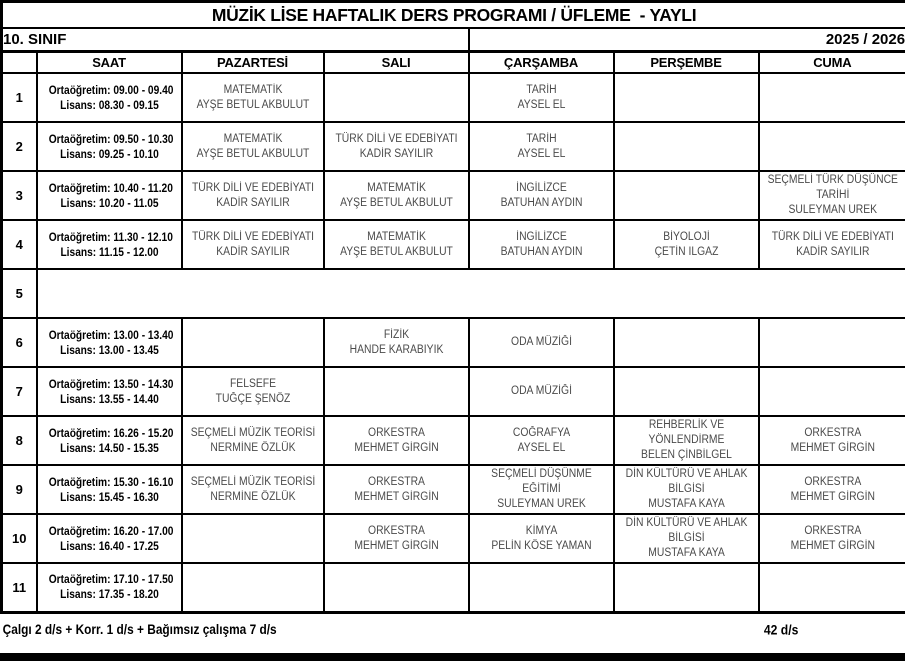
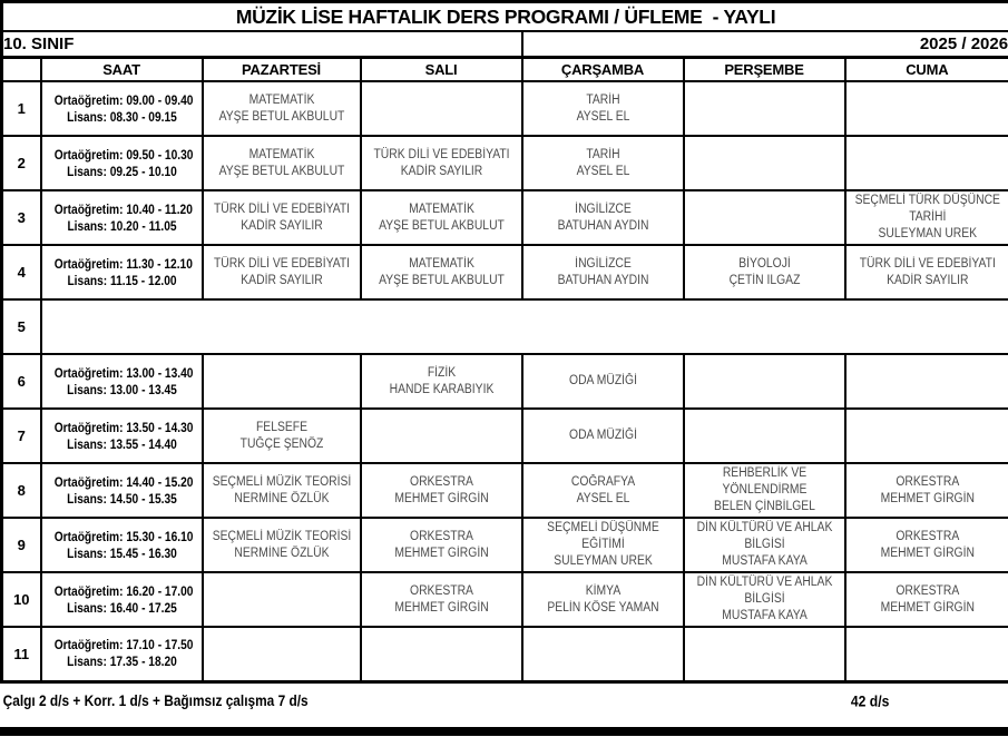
  MÜZİK LİSE HAFTALIK DERS PROGRAMI / ÜFLEME - YAYLI
  10. SINIF	2025 / 2026
  	SAAT	PAZARTESİ	SALI	ÇARŞAMBA	PERŞEMBE	CUMA
  1	Ortaöğretim: 09.00 - 09.40Lisans: 08.30 - 09.15	MATEMATİKAYŞE BETÜL AKBULUT		TARİHAYSEL EL
  2	Ortaöğretim: 09.50 - 10.30Lisans: 09.25 - 10.10	MATEMATİKAYŞE BETÜL AKBULUT	TÜRK DİLİ VE EDEBİYATIKADİR SAYILIR	TARİHAYSEL EL
  3	Ortaöğretim: 10.40 - 11.20Lisans: 10.20 - 11.05	TÜRK DİLİ VE EDEBİYATIKADİR SAYILIR	MATEMATİKAYŞE BETÜL AKBULUT	İNGİLİZCEBATUHAN AYDIN		SEÇMELİ TÜRK DÜŞÜNCETARİHİSÜLEYMAN ÜREK
  4	Ortaöğretim: 11.30 - 12.10Lisans: 11.15 - 12.00	TÜRK DİLİ VE EDEBİYATIKADİR SAYILIR	MATEMATİKAYŞE BETÜL AKBULUT	İNGİLİZCEBATUHAN AYDIN	BİYOLOJİÇETİN ILGAZ	TÜRK DİLİ VE EDEBİYATIKADİR SAYILIR
  5
  6	Ortaöğretim: 13.00 - 13.40Lisans: 13.00 - 13.45		FİZİKHANDE KARABIYIK	ODA MÜZİĞİ
  7	Ortaöğretim: 13.50 - 14.30Lisans: 13.55 - 14.40	FELSEFETUĞÇE ŞENÖZ		ODA MÜZİĞİ
- 8	Ortaöğretim: 16.26 - 15.20Lisans: 14.50 - 15.35	SEÇMELİ MÜZİK TEORİSİNERMİNE ÖZLÜK	ORKESTRAMEHMET GİRGİN	COĞRAFYAAYSEL EL	REHBERLİK VEYÖNLENDİRMEBELEN ÇİNBİLGEL	ORKESTRAMEHMET GİRGİN
+ 8	Ortaöğretim: 14.40 - 15.20Lisans: 14.50 - 15.35	SEÇMELİ MÜZİK TEORİSİNERMİNE ÖZLÜK	ORKESTRAMEHMET GİRGİN	COĞRAFYAAYSEL EL	REHBERLİK VEYÖNLENDİRMEBELEN ÇİNBİLGEL	ORKESTRAMEHMET GİRGİN
  9	Ortaöğretim: 15.30 - 16.10Lisans: 15.45 - 16.30	SEÇMELİ MÜZİK TEORİSİNERMİNE ÖZLÜK	ORKESTRAMEHMET GİRGİN	SEÇMELİ DÜŞÜNMEEĞİTİMİSÜLEYMAN ÜREK	DİN KÜLTÜRÜ VE AHLAKBİLGİSİMUSTAFA KAYA	ORKESTRAMEHMET GİRGİN
  10	Ortaöğretim: 16.20 - 17.00Lisans: 16.40 - 17.25		ORKESTRAMEHMET GİRGİN	KİMYAPELİN KÖSE YAMAN	DİN KÜLTÜRÜ VE AHLAKBİLGİSİMUSTAFA KAYA	ORKESTRAMEHMET GİRGİN
  11	Ortaöğretim: 17.10 - 17.50Lisans: 17.35 - 18.20
  Çalgı 2 d/s + Korr. 1 d/s + Bağımsız çalışma 7 d/s
  42 d/s
